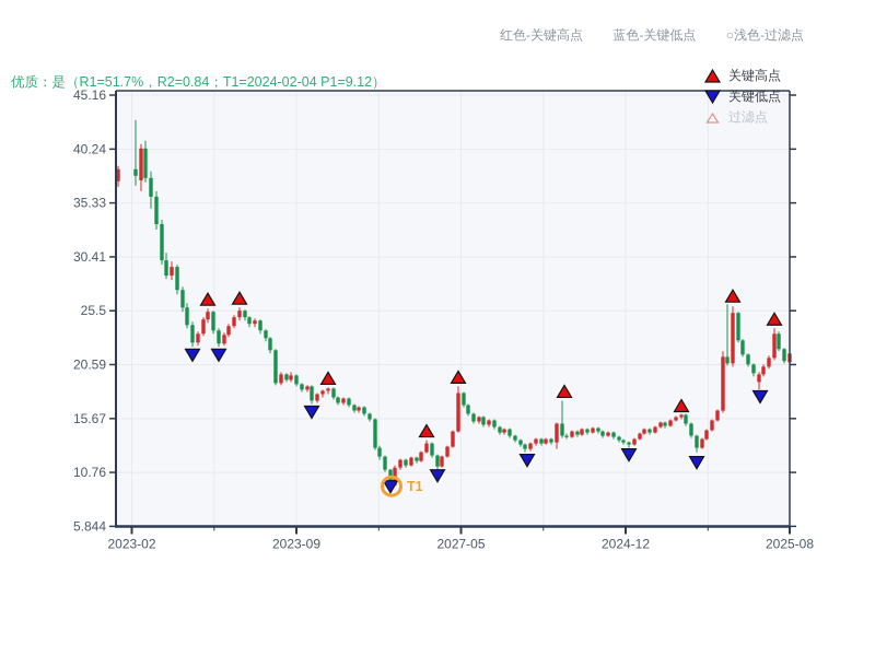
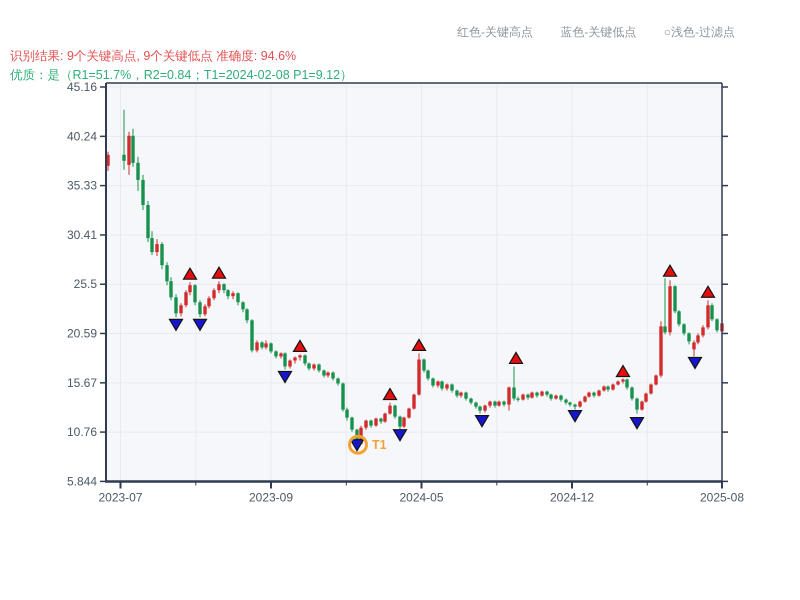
  红色-关键高点
  蓝色-关键低点
  ○浅色-过滤点
+ 识别结果: 9个关键高点, 9个关键低点 准确度: 94.6%
- 优质：是（R1=51.7%，R2=0.84；T1=2024-02-04 P1=9.12）
+ 优质：是（R1=51.7%，R2=0.84；T1=2024-02-08 P1=9.12）
  45.16
  40.24
  35.33
  30.41
  25.5
  20.59
  15.67
  10.76
  5.844
- 2023-02
+ 2023-07
  2023-09
- 2027-05
+ 2024-05
  2024-12
  2025-08
  T1
- 关键高点
- 关键低点
- 过滤点
